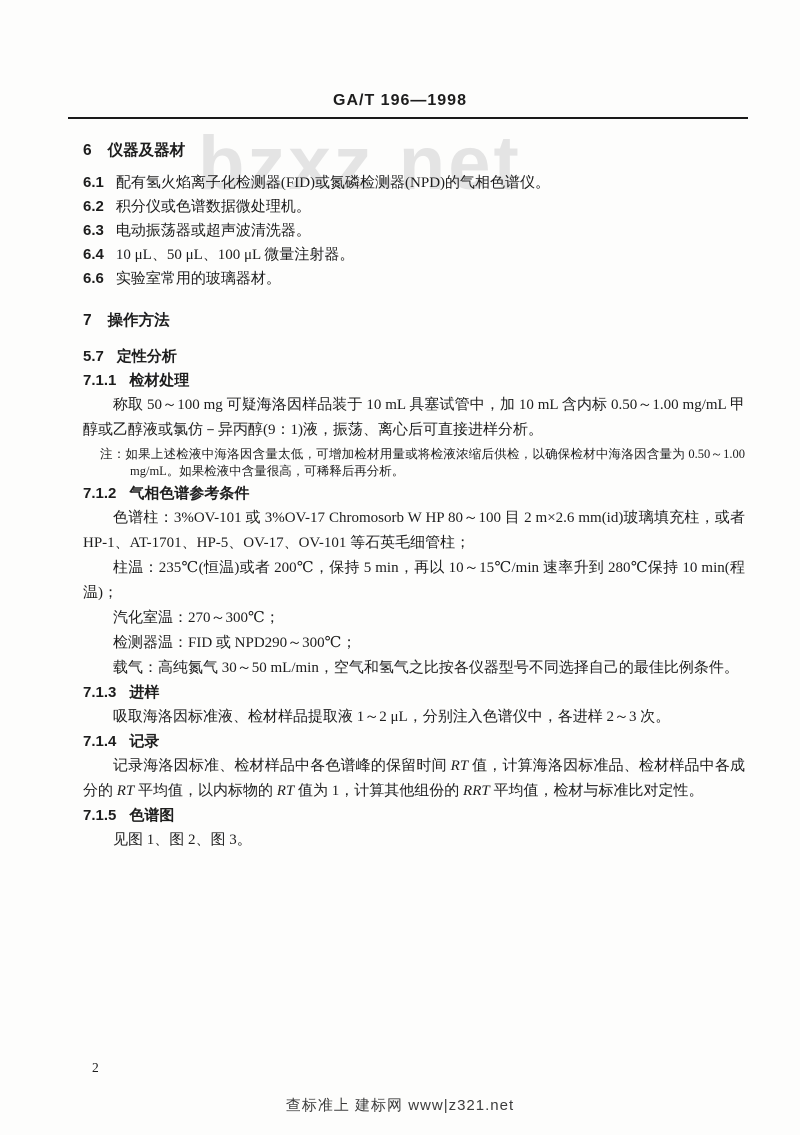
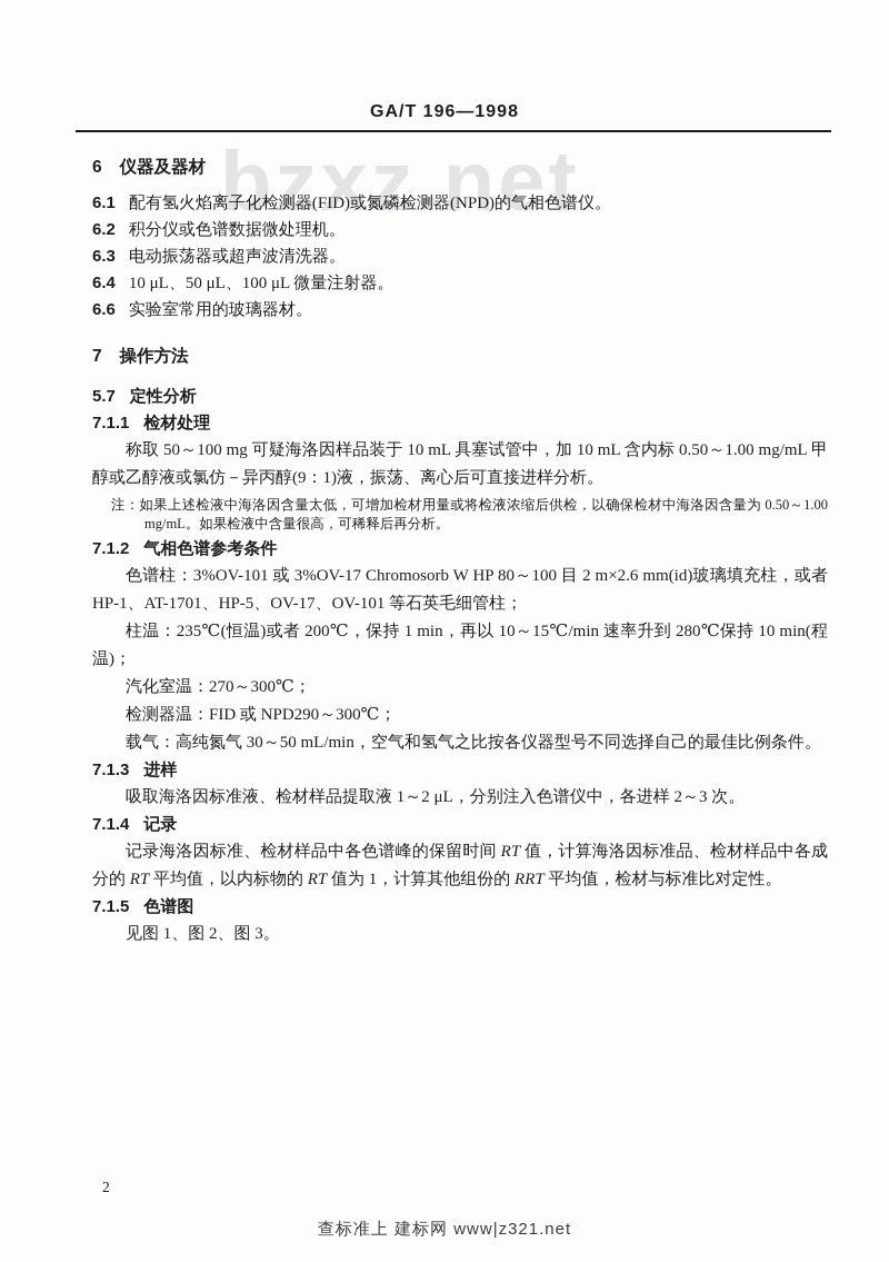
  GA/T 196—1998
  bzxz.net
  6 仪器及器材
  6.1 配有氢火焰离子化检测器(FID)或氮磷检测器(NPD)的气相色谱仪。
  6.2 积分仪或色谱数据微处理机。
  6.3 电动振荡器或超声波清洗器。
  6.4 10 μL、50 μL、100 μL 微量注射器。
  6.6 实验室常用的玻璃器材。
  7 操作方法
  5.7 定性分析
  7.1.1 检材处理
  称取 50～100 mg 可疑海洛因样品装于 10 mL 具塞试管中，加 10 mL 含内标 0.50～1.00 mg/mL 甲醇或乙醇液或氯仿－异丙醇(9：1)液，振荡、离心后可直接进样分析。
  注：如果上述检液中海洛因含量太低，可增加检材用量或将检液浓缩后供检，以确保检材中海洛因含量为 0.50～1.00 mg/mL。如果检液中含量很高，可稀释后再分析。
  7.1.2 气相色谱参考条件
  色谱柱：3%OV-101 或 3%OV-17 Chromosorb W HP 80～100 目 2 m×2.6 mm(id)玻璃填充柱，或者 HP-1、AT-1701、HP-5、OV-17、OV-101 等石英毛细管柱；
- 柱温：235℃(恒温)或者 200℃，保持 5 min，再以 10～15℃/min 速率升到 280℃保持 10 min(程温)；
+ 柱温：235℃(恒温)或者 200℃，保持 1 min，再以 10～15℃/min 速率升到 280℃保持 10 min(程温)；
  汽化室温：270～300℃；
  检测器温：FID 或 NPD290～300℃；
  载气：高纯氮气 30～50 mL/min，空气和氢气之比按各仪器型号不同选择自己的最佳比例条件。
  7.1.3 进样
  吸取海洛因标准液、检材样品提取液 1～2 μL，分别注入色谱仪中，各进样 2～3 次。
  7.1.4 记录
  记录海洛因标准、检材样品中各色谱峰的保留时间 RT 值，计算海洛因标准品、检材样品中各成分的 RT 平均值，以内标物的 RT 值为 1，计算其他组份的 RRT 平均值，检材与标准比对定性。
  7.1.5 色谱图
  见图 1、图 2、图 3。
  2
  查标准上 建标网 www|z321.net
